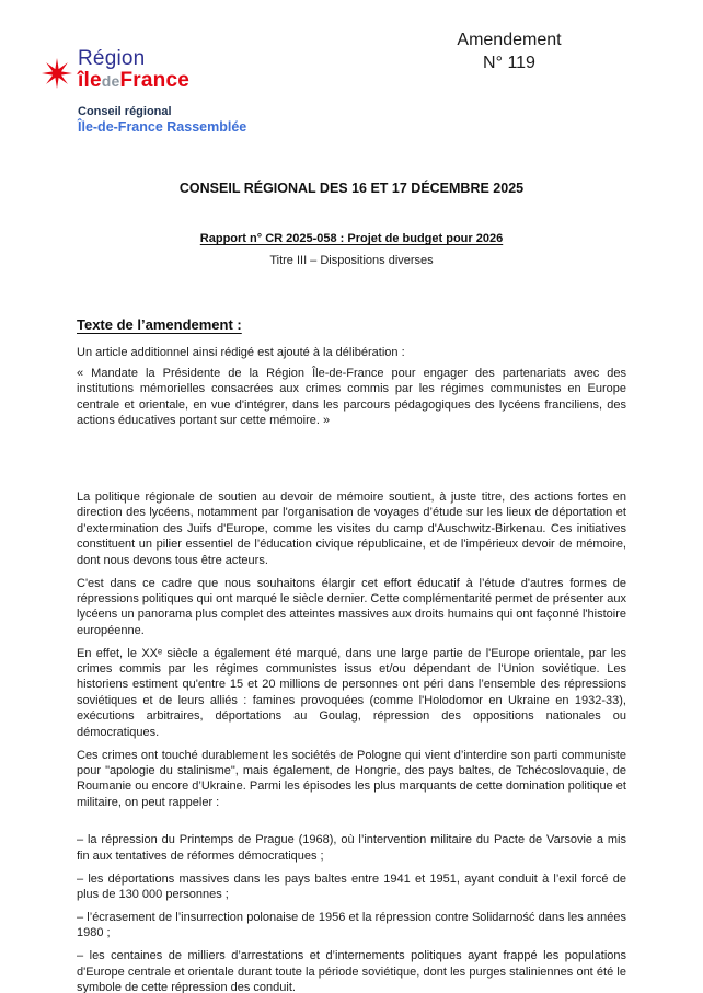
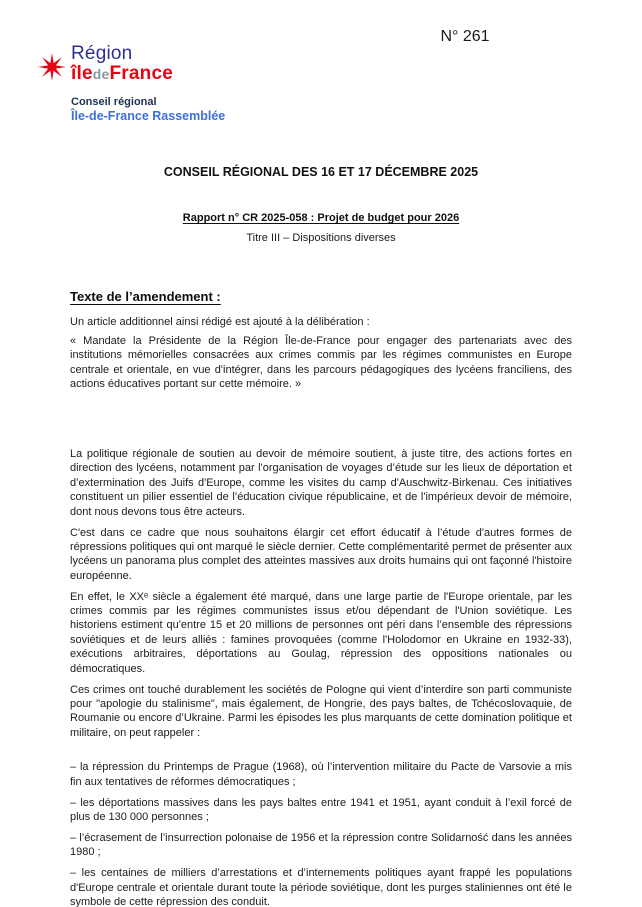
  Région
  îledeFrance
  Conseil régional
  Île-de-France Rassemblée
- Amendement
- N° 119
+ N° 261
  CONSEIL RÉGIONAL DES 16 ET 17 DÉCEMBRE 2025
  Rapport n° CR 2025-058 : Projet de budget pour 2026
  Titre III – Dispositions diverses
  Texte de l’amendement :
  Un article additionnel ainsi rédigé est ajouté à la délibération :
  « Mandate la Présidente de la Région Île-de-France pour engager des partenariats avec des institutions mémorielles consacrées aux crimes commis par les régimes communistes en Europe centrale et orientale, en vue d'intégrer, dans les parcours pédagogiques des lycéens franciliens, des actions éducatives portant sur cette mémoire. »
  La politique régionale de soutien au devoir de mémoire soutient, à juste titre, des actions fortes en direction des lycéens, notamment par l'organisation de voyages d’étude sur les lieux de déportation et d’extermination des Juifs d'Europe, comme les visites du camp d'Auschwitz-Birkenau. Ces initiatives constituent un pilier essentiel de l’éducation civique républicaine, et de l'impérieux devoir de mémoire, dont nous devons tous être acteurs.
  C'est dans ce cadre que nous souhaitons élargir cet effort éducatif à l’étude d'autres formes de répressions politiques qui ont marqué le siècle dernier. Cette complémentarité permet de présenter aux lycéens un panorama plus complet des atteintes massives aux droits humains qui ont façonné l'histoire européenne.
  En effet, le XXᵉ siècle a également été marqué, dans une large partie de l'Europe orientale, par les crimes commis par les régimes communistes issus et/ou dépendant de l'Union soviétique. Les historiens estiment qu'entre 15 et 20 millions de personnes ont péri dans l’ensemble des répressions soviétiques et de leurs alliés : famines provoquées (comme l'Holodomor en Ukraine en 1932-33), exécutions arbitraires, déportations au Goulag, répression des oppositions nationales ou démocratiques.
  Ces crimes ont touché durablement les sociétés de Pologne qui vient d’interdire son parti communiste pour "apologie du stalinisme", mais également, de Hongrie, des pays baltes, de Tchécoslovaquie, de Roumanie ou encore d’Ukraine. Parmi les épisodes les plus marquants de cette domination politique et militaire, on peut rappeler :
  – la répression du Printemps de Prague (1968), où l’intervention militaire du Pacte de Varsovie a mis fin aux tentatives de réformes démocratiques ;
  – les déportations massives dans les pays baltes entre 1941 et 1951, ayant conduit à l’exil forcé de plus de 130 000 personnes ;
  – l’écrasement de l’insurrection polonaise de 1956 et la répression contre Solidarność dans les années 1980 ;
  – les centaines de milliers d’arrestations et d’internements politiques ayant frappé les populations d'Europe centrale et orientale durant toute la période soviétique, dont les purges staliniennes ont été le symbole de cette répression des conduit.
